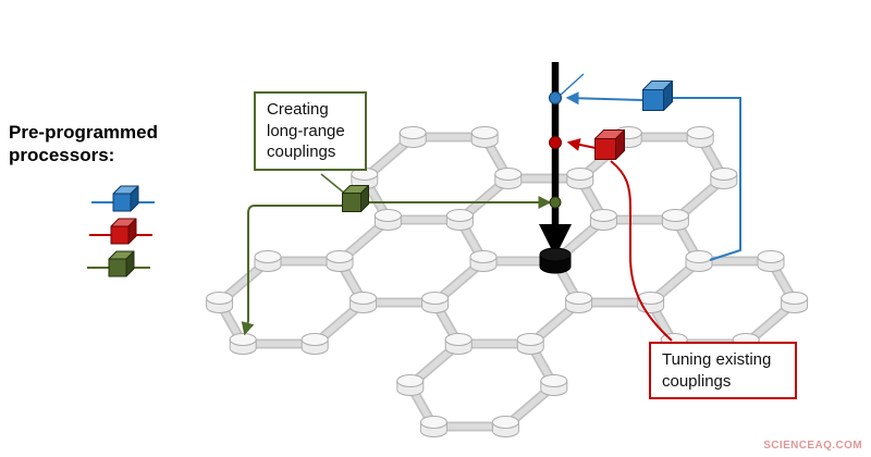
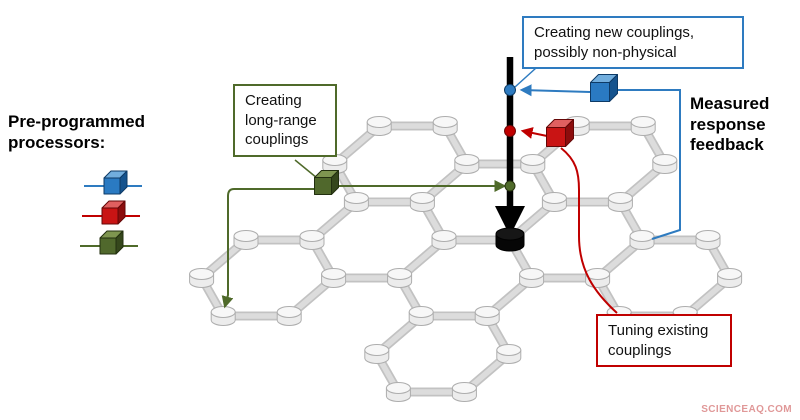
  Pre-programmed processors:
+ Measured response feedback
+ Creating new couplings, possibly non-physical
  Creating long-range couplings
  Tuning existing couplings
  SCIENCEAQ.COM
